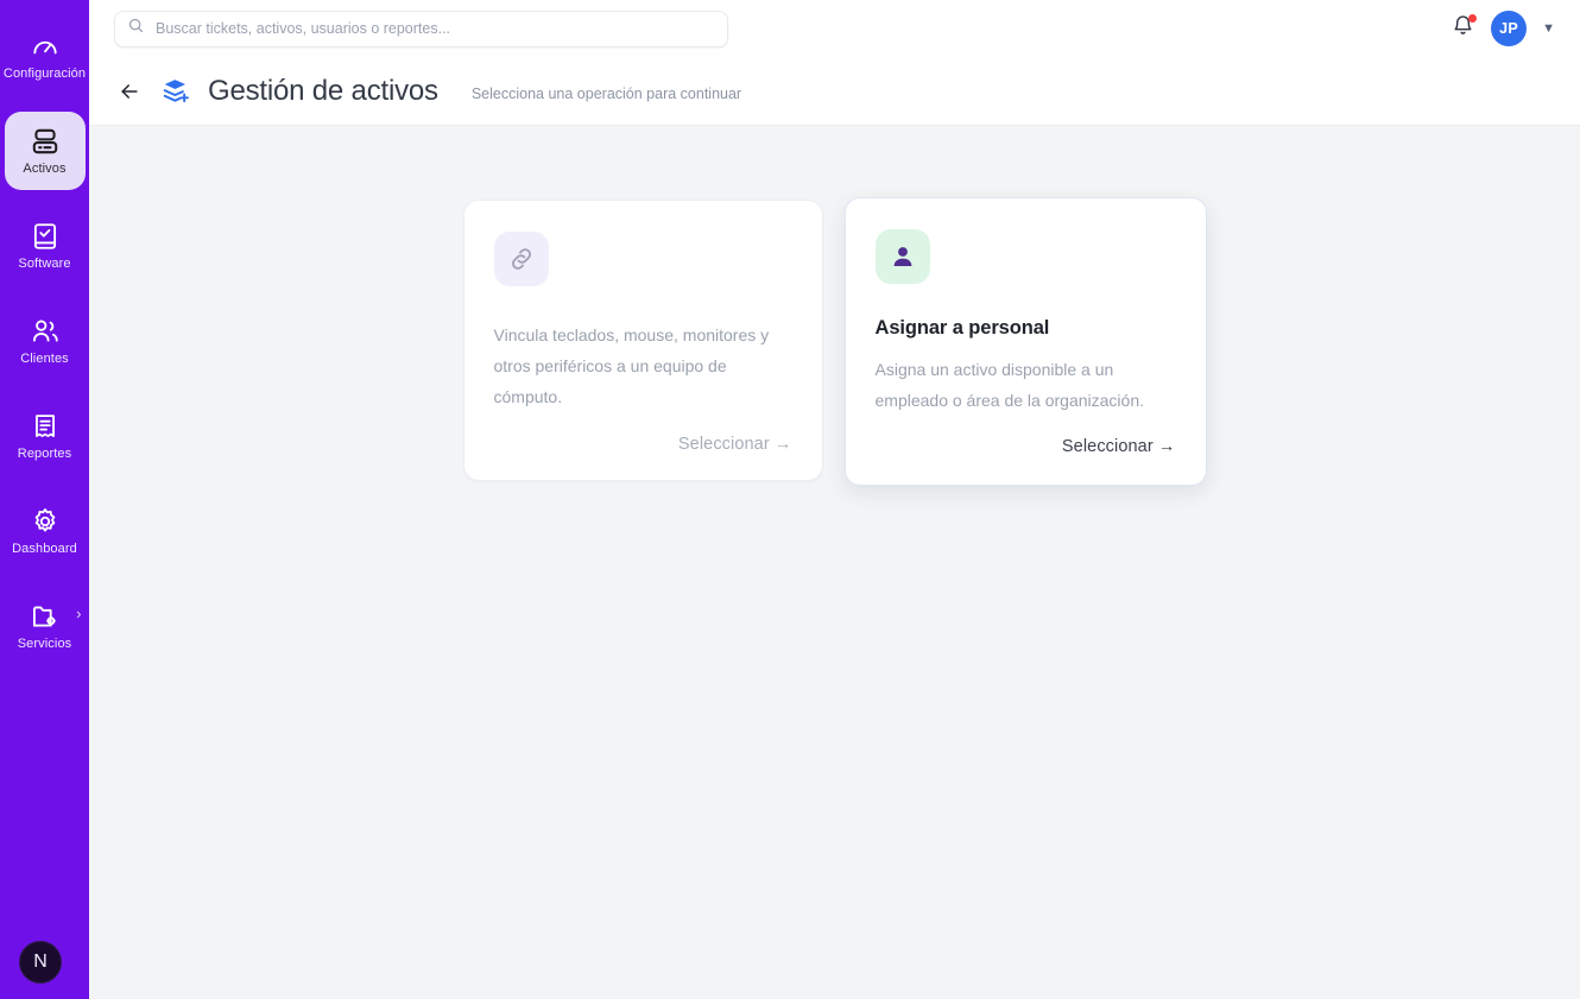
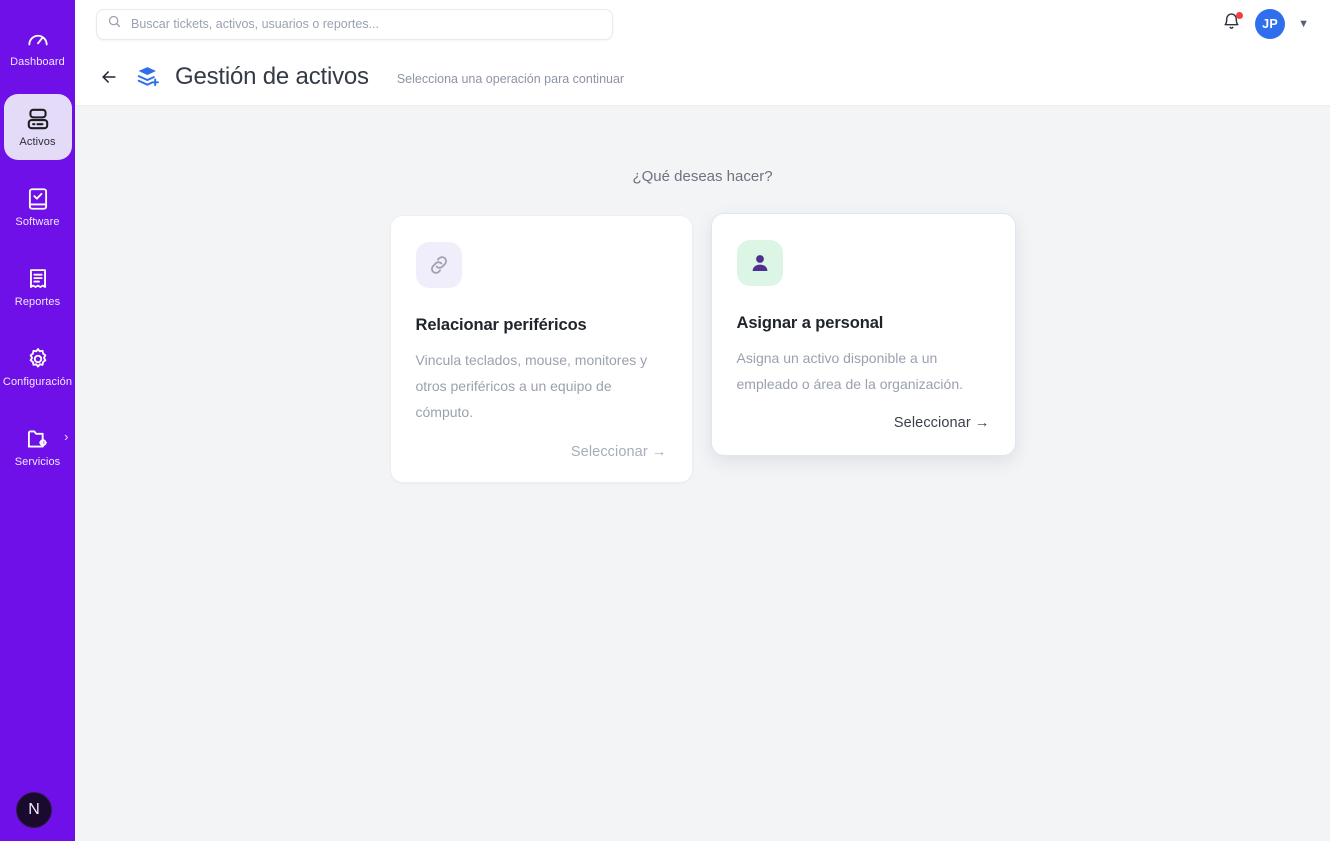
- Configuración
+ Dashboard
  Activos
  Software
- Clientes
  Reportes
- Dashboard
+ Configuración
  ›
  Servicios
  N
  Buscar tickets, activos, usuarios o reportes...
  JP
  ▼
  Gestión de activos
  Selecciona una operación para continuar
+ ¿Qué deseas hacer?
+ Relacionar periféricos
  Vincula teclados, mouse, monitores y otros periféricos a un equipo de cómputo.
  Seleccionar →
  Asignar a personal
  Asigna un activo disponible a un empleado o área de la organización.
  Seleccionar →
